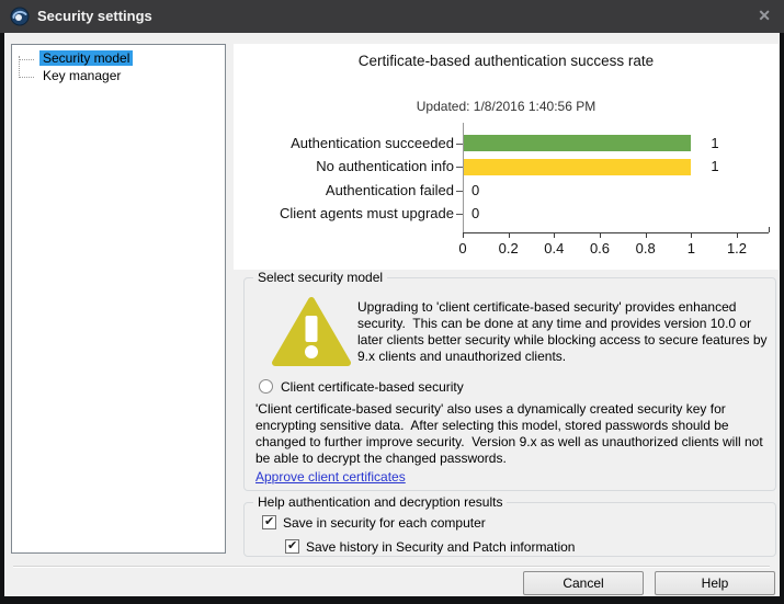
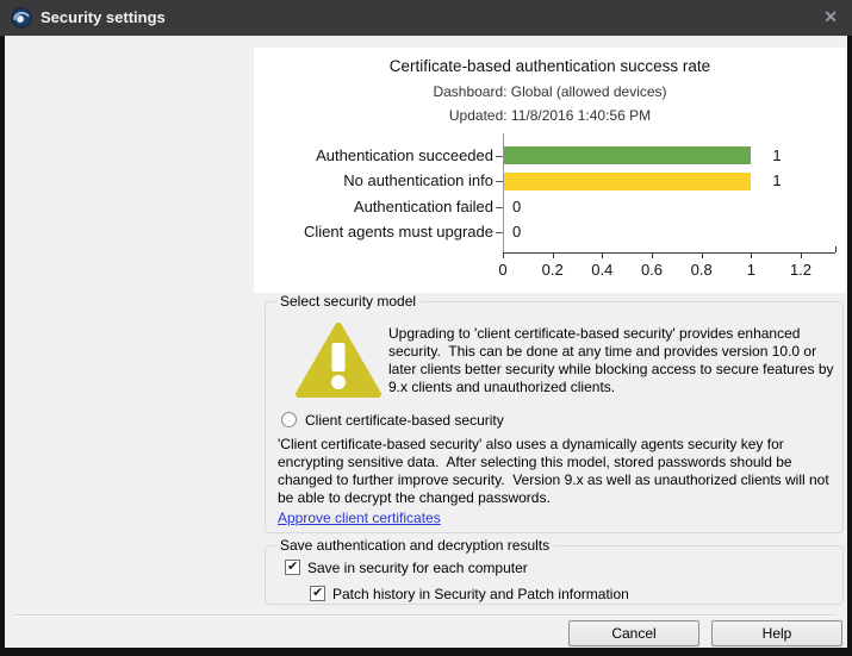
  Security settings
  ✕
- Security model
- Key manager
  Authentication succeeded
  1
  No authentication info
  1
  Authentication failed
  0
  Client agents must upgrade
  0
  0
  0.2
  0.4
  0.6
  0.8
  1
  1.2
  Certificate-based authentication success rate
+ Dashboard: Global (allowed devices)
- Updated: 1/8/2016 1:40:56 PM
+ Updated: 11/8/2016 1:40:56 PM
  Select security model
  Upgrading to 'client certificate-based security' provides enhanced security. This can be done at any time and provides version 10.0 or later clients better security while blocking access to secure features by 9.x clients and unauthorized clients.
  Client certificate-based security
- 'Client certificate-based security' also uses a dynamically created security key for encrypting sensitive data. After selecting this model, stored passwords should be changed to further improve security. Version 9.x as well as unauthorized clients will not be able to decrypt the changed passwords.
+ 'Client certificate-based security' also uses a dynamically agents security key for encrypting sensitive data. After selecting this model, stored passwords should be changed to further improve security. Version 9.x as well as unauthorized clients will not be able to decrypt the changed passwords.
  Approve client certificates
- Help authentication and decryption results
+ Save authentication and decryption results
  ✔
  Save in security for each computer
  ✔
- Save history in Security and Patch information
+ Patch history in Security and Patch information
  Cancel
  Help
